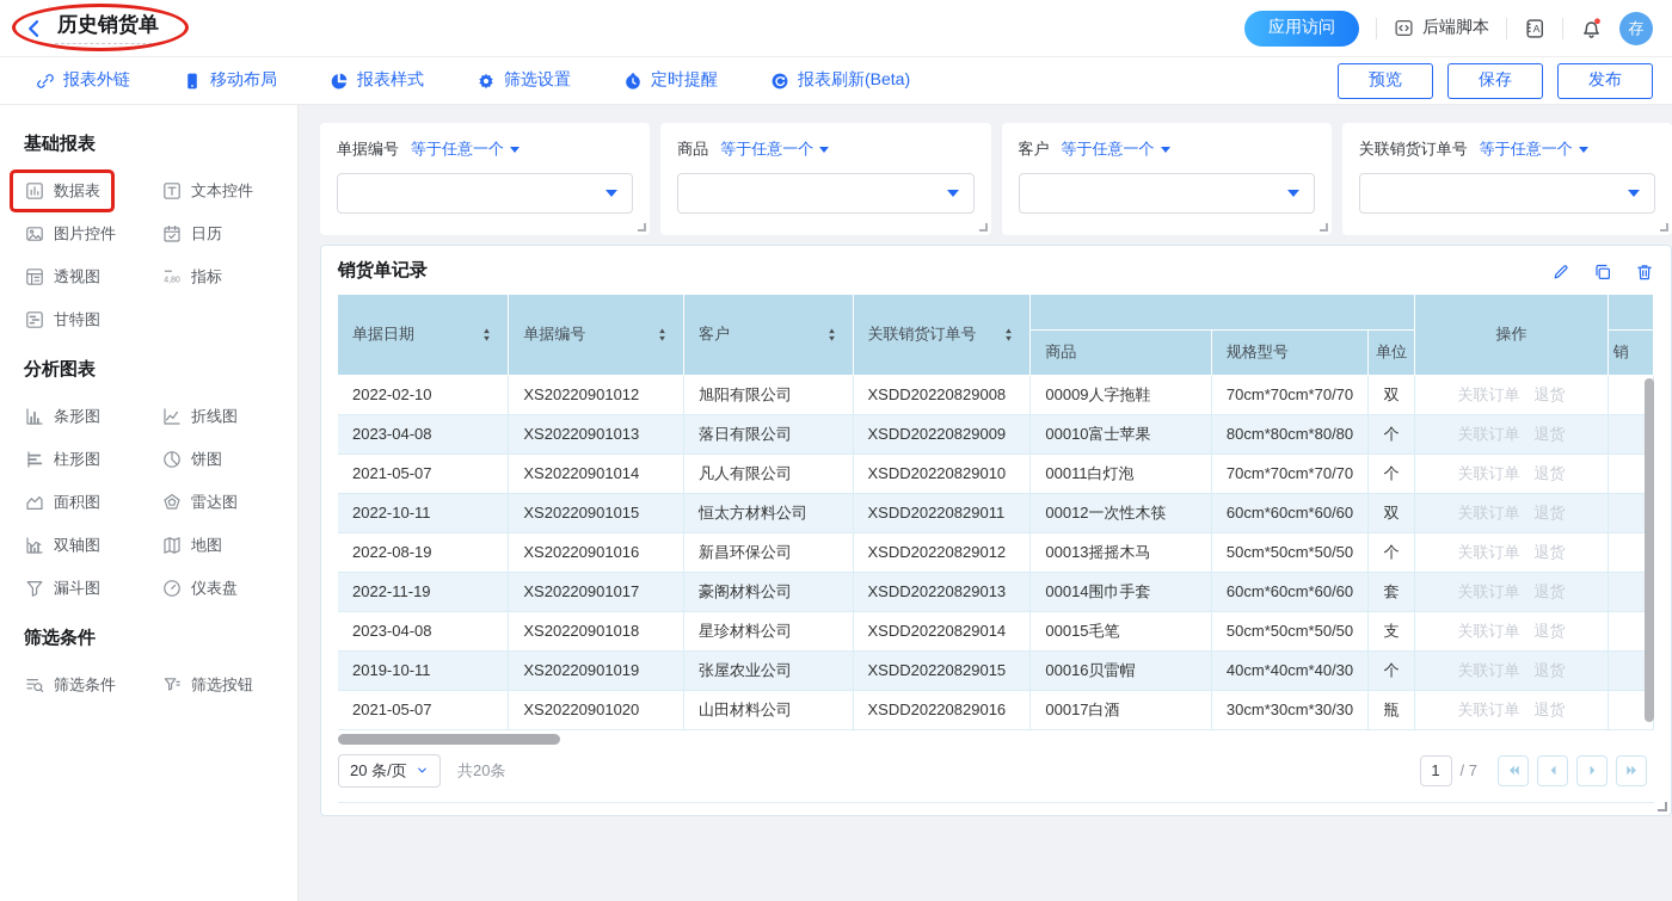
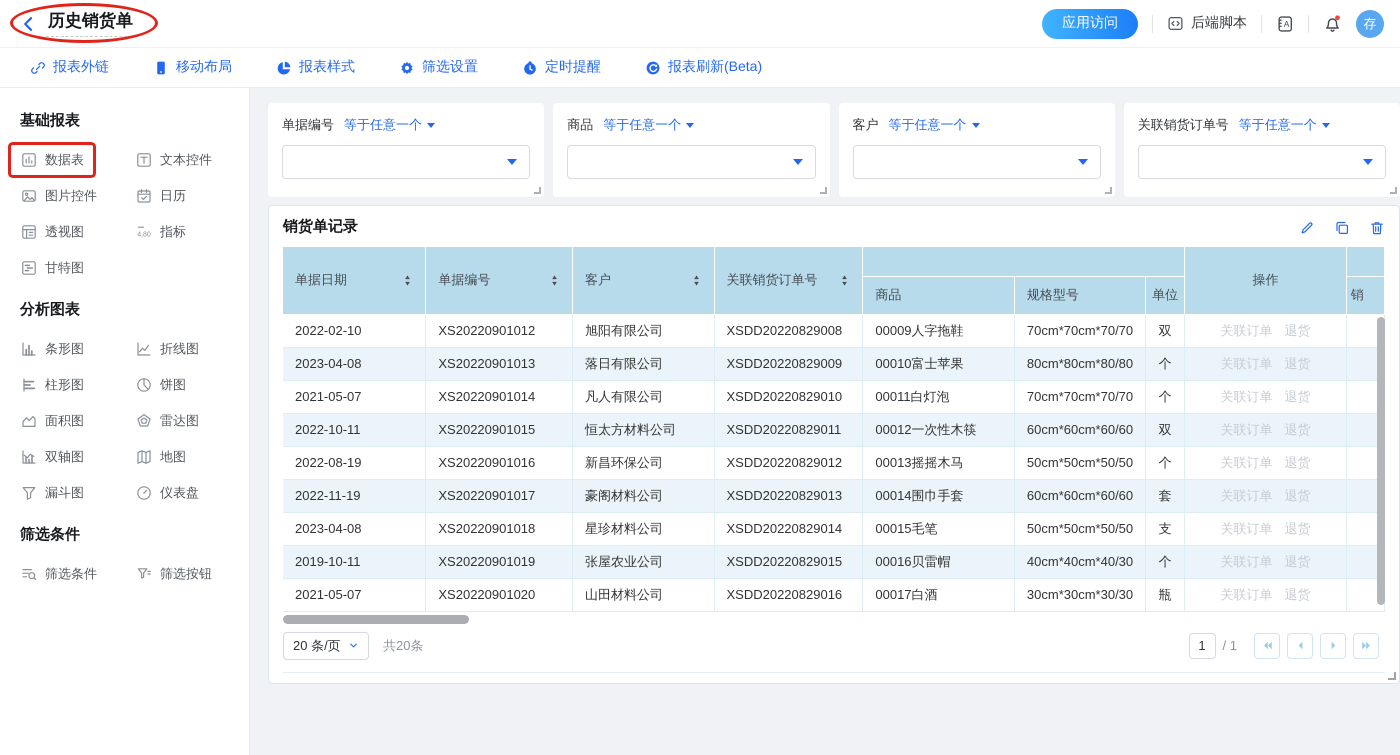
  历史销货单
  应用访问
  后端脚本
  A
  存
  报表外链
  移动布局
  报表样式
  筛选设置
  定时提醒
  报表刷新(Beta)
- 预览
- 保存
- 发布
  基础报表
  数据表
  文本控件
  图片控件
  日历
  透视图
  指标
  甘特图
  分析图表
  条形图
  折线图
  柱形图
  饼图
  面积图
  雷达图
  双轴图
  地图
  漏斗图
  仪表盘
  筛选条件
  筛选条件
  筛选按钮
  单据编号
  等于任意一个
  商品
  等于任意一个
  客户
  等于任意一个
  关联销货订单号
  等于任意一个
  销货单记录
  单据日期	单据编号	客户	关联销货订单号		操作
  商品	规格型号	单位	销
  2022-02-10	XS20220901012	旭阳有限公司	XSDD20220829008	00009人字拖鞋	70cm*70cm*70/70	双	关联订单 退货
  2023-04-08	XS20220901013	落日有限公司	XSDD20220829009	00010富士苹果	80cm*80cm*80/80	个	关联订单 退货
  2021-05-07	XS20220901014	凡人有限公司	XSDD20220829010	00011白灯泡	70cm*70cm*70/70	个	关联订单 退货
  2022-10-11	XS20220901015	恒太方材料公司	XSDD20220829011	00012一次性木筷	60cm*60cm*60/60	双	关联订单 退货
  2022-08-19	XS20220901016	新昌环保公司	XSDD20220829012	00013摇摇木马	50cm*50cm*50/50	个	关联订单 退货
  2022-11-19	XS20220901017	豪阁材料公司	XSDD20220829013	00014围巾手套	60cm*60cm*60/60	套	关联订单 退货
  2023-04-08	XS20220901018	星珍材料公司	XSDD20220829014	00015毛笔	50cm*50cm*50/50	支	关联订单 退货
  2019-10-11	XS20220901019	张屋农业公司	XSDD20220829015	00016贝雷帽	40cm*40cm*40/30	个	关联订单 退货
  2021-05-07	XS20220901020	山田材料公司	XSDD20220829016	00017白酒	30cm*30cm*30/30	瓶	关联订单 退货
  20 条/页
  共20条
  1
- / 7
+ / 1
